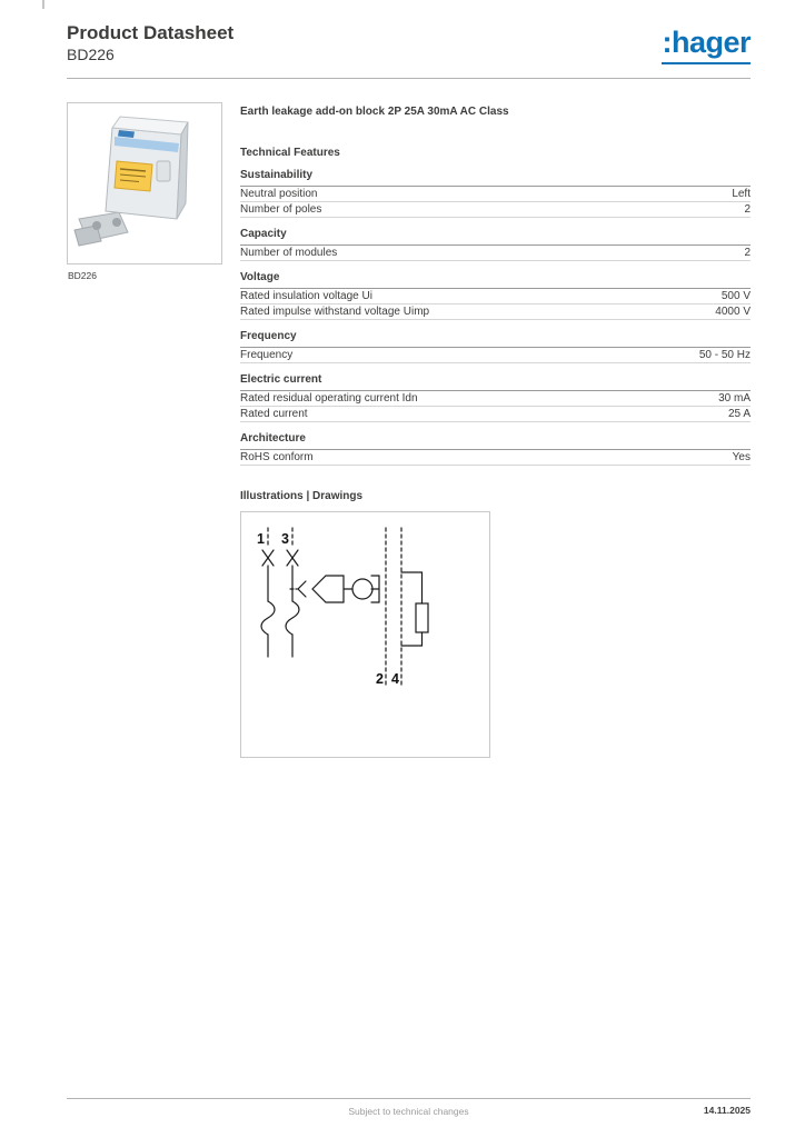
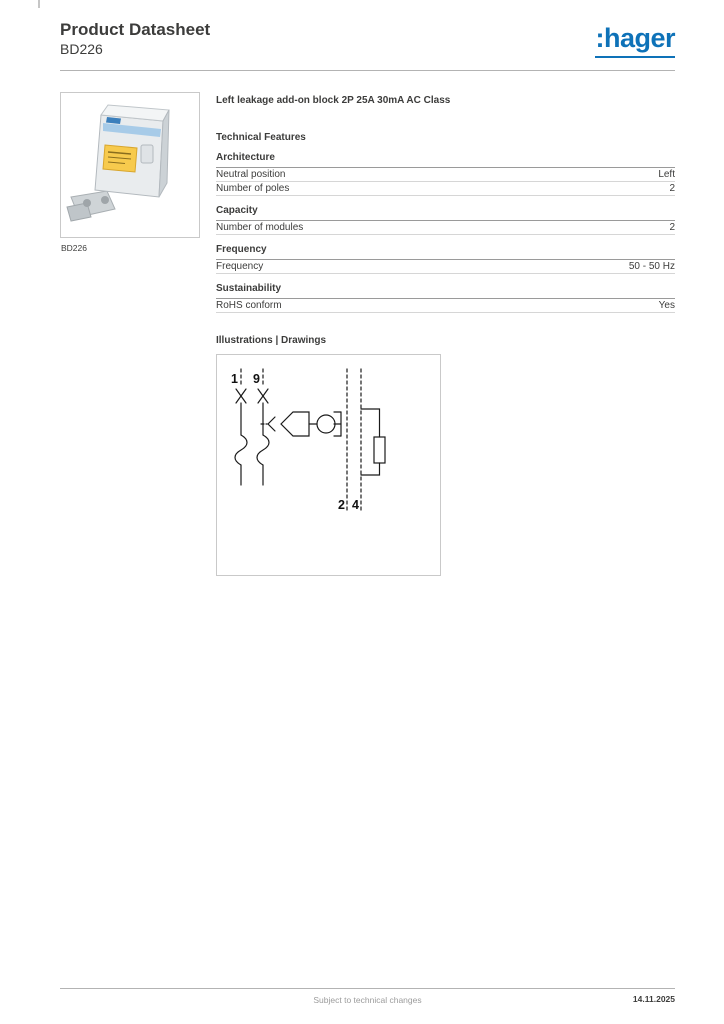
  Product Datasheet
  BD226
  :hager
  BD226
- Earth leakage add-on block 2P 25A 30mA AC Class
+ Left leakage add-on block 2P 25A 30mA AC Class
  Technical Features
- Sustainability
+ Architecture
  Neutral position
  Left
  Number of poles
  2
  Capacity
  Number of modules
  2
- Voltage
- Rated insulation voltage Ui
- 500 V
- Rated impulse withstand voltage Uimp
- 4000 V
  Frequency
  Frequency
  50 - 50 Hz
- Electric current
- Rated residual operating current Idn
- 30 mA
- Rated current
- 25 A
- Architecture
+ Sustainability
  RoHS conform
  Yes
  Illustrations | Drawings
  1
- 3
+ 9
  2
  4
  Subject to technical changes
  14.11.2025
